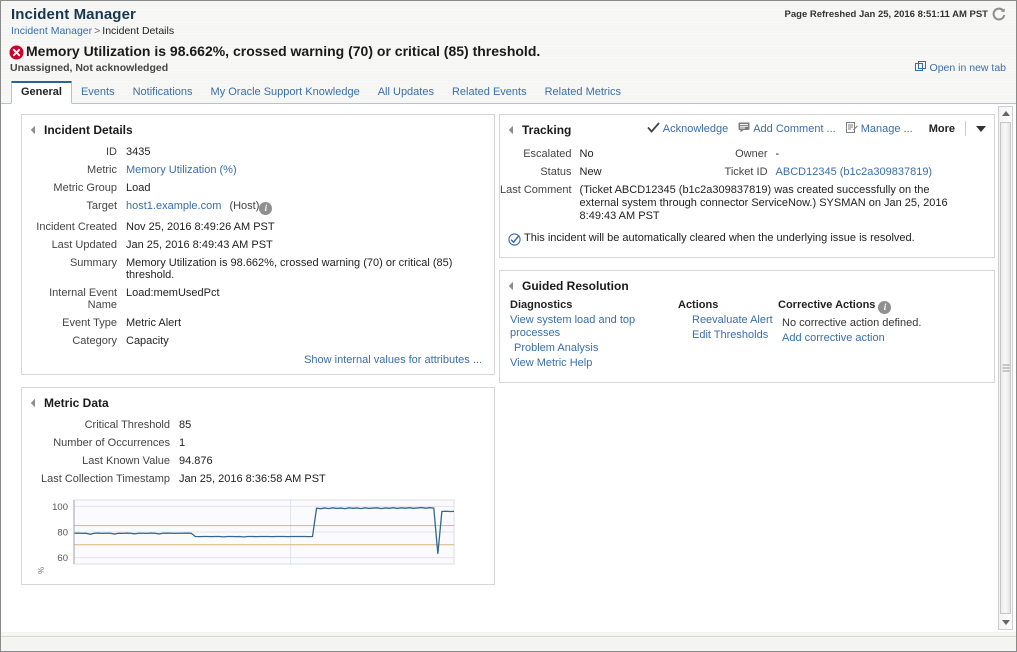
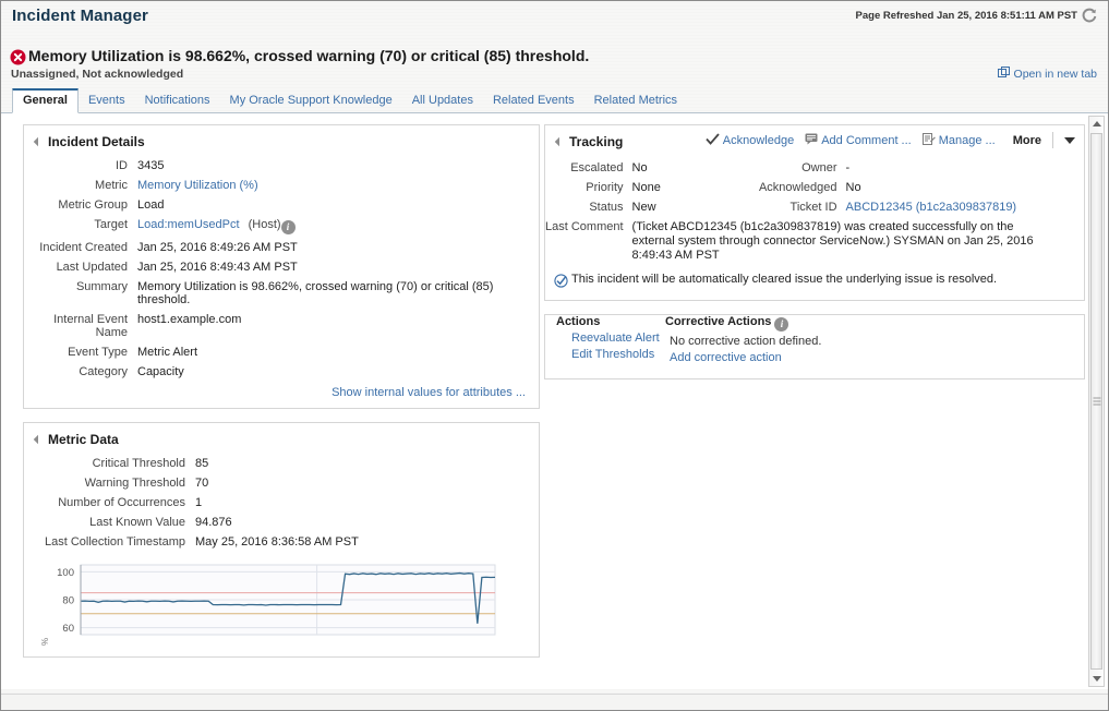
  Incident Manager
- Incident Manager > Incident Details
  Page Refreshed Jan 25, 2016 8:51:11 AM PST
  Memory Utilization is 98.662%, crossed warning (70) or critical (85) threshold.
  Unassigned, Not acknowledged
  Open in new tab
  General
  Events
  Notifications
  My Oracle Support Knowledge
  All Updates
  Related Events
  Related Metrics
  Incident Details
  ID	3435
  Metric	Memory Utilization (%)
  Metric Group	Load
- Target	host1.example.com (Host) i
+ Target	Load:memUsedPct (Host) i
- Incident Created	Nov 25, 2016 8:49:26 AM PST
+ Incident Created	Jan 25, 2016 8:49:26 AM PST
  Last Updated	Jan 25, 2016 8:49:43 AM PST
  Summary	Memory Utilization is 98.662%, crossed warning (70) or critical (85) threshold.
- Internal Event Name	Load:memUsedPct
+ Internal Event Name	host1.example.com
  Event Type	Metric Alert
  Category	Capacity
  Show internal values for attributes ...
  Metric Data
  Critical Threshold	85
+ Warning Threshold	70
  Number of Occurrences	1
  Last Known Value	94.876
- Last Collection Timestamp	Jan 25, 2016 8:36:58 AM PST
+ Last Collection Timestamp	May 25, 2016 8:36:58 AM PST
  60
  80
  100
  Tracking
  Acknowledge
  Add Comment ...
  Manage ...
  More
  Escalated	No	Owner	-
+ Priority	None	Acknowledged	No
  Status	New	Ticket ID	ABCD12345 (b1c2a309837819)
  Last Comment	(Ticket ABCD12345 (b1c2a309837819) was created successfully on the external system through connector ServiceNow.) SYSMAN on Jan 25, 2016 8:49:43 AM PST
- This incident will be automatically cleared when the underlying issue is resolved.
+ This incident will be automatically cleared issue the underlying issue is resolved.
- Guided Resolution
- Diagnostics
- View system load and top processes
- Problem Analysis
- View Metric Help
  Actions
  Reevaluate Alert
  Edit Thresholds
  Corrective Actions i
  No corrective action defined.
  Add corrective action
